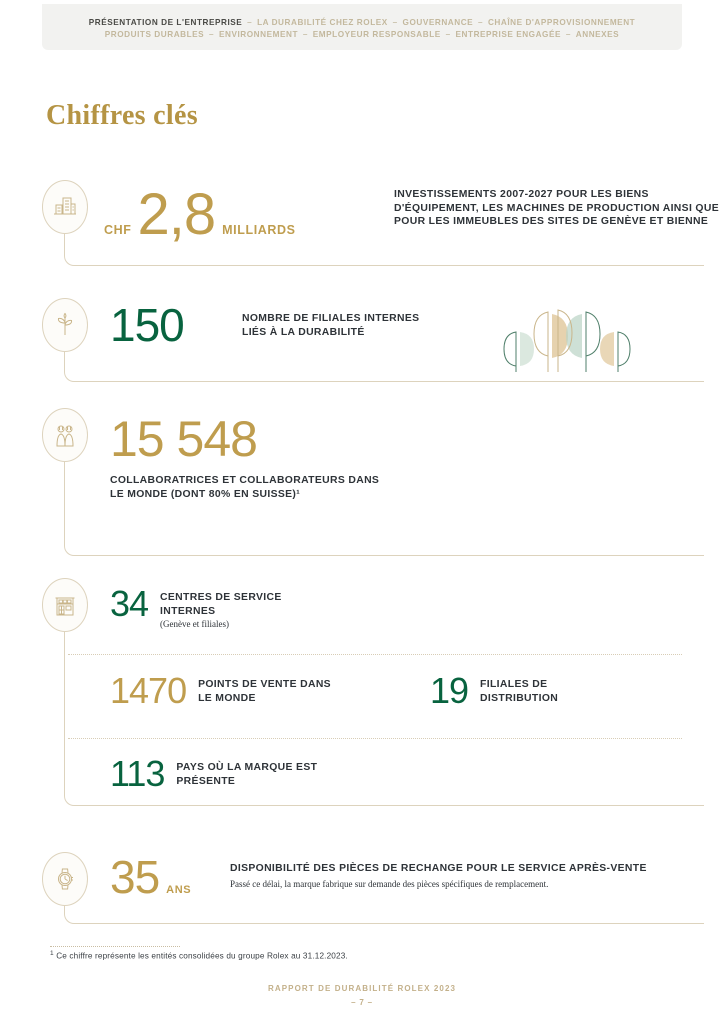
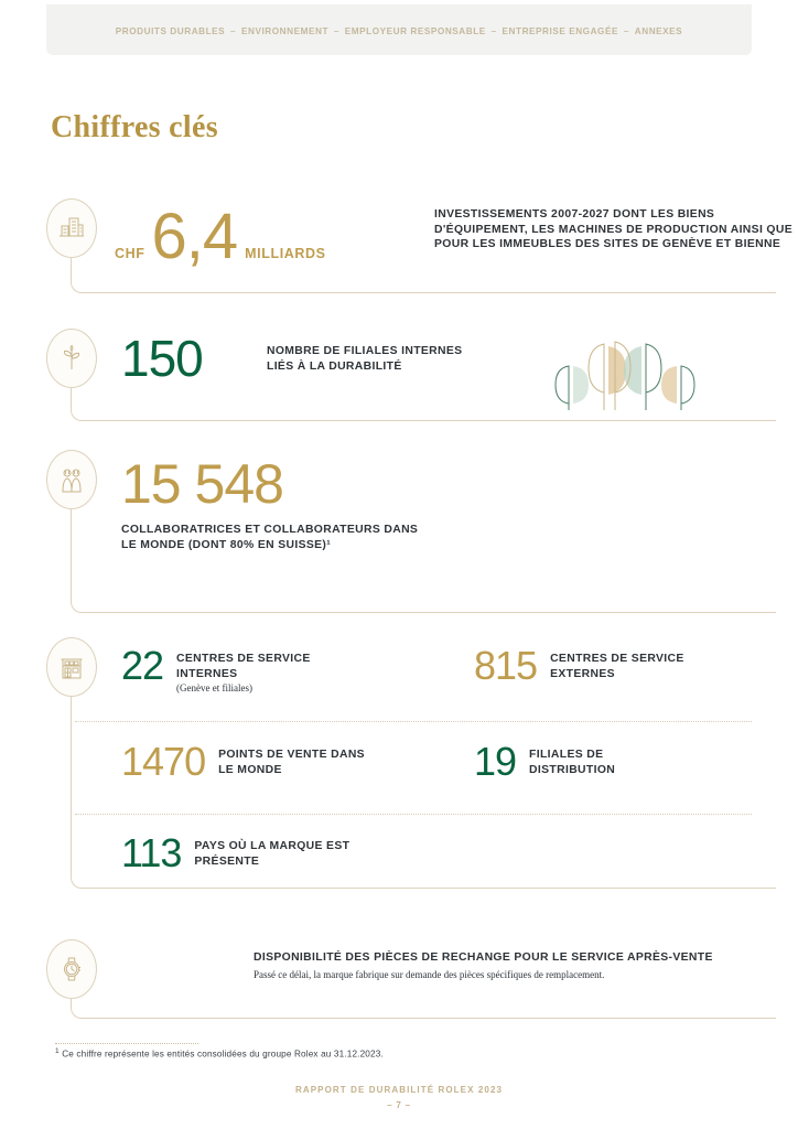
- PRÉSENTATION DE L'ENTREPRISE – LA DURABILITÉ CHEZ ROLEX – GOUVERNANCE – CHAÎNE D'APPROVISIONNEMENT
  PRODUITS DURABLES – ENVIRONNEMENT – EMPLOYEUR RESPONSABLE – ENTREPRISE ENGAGÉE – ANNEXES
  Chiffres clés
  CHF
- 2,8
+ 6,4
  MILLIARDS
- INVESTISSEMENTS 2007-2027 POUR LES BIENS D'ÉQUIPEMENT, LES MACHINES DE PRODUCTION AINSI QUE POUR LES IMMEUBLES DES SITES DE GENÈVE ET BIENNE
+ INVESTISSEMENTS 2007-2027 DONT LES BIENS D'ÉQUIPEMENT, LES MACHINES DE PRODUCTION AINSI QUE POUR LES IMMEUBLES DES SITES DE GENÈVE ET BIENNE
  150
  NOMBRE DE FILIALES INTERNES LIÉS À LA DURABILITÉ
  15 548
  COLLABORATRICES ET COLLABORATEURS DANS LE MONDE (DONT 80% EN SUISSE)¹
- 34
+ 22
  CENTRES DE SERVICE INTERNES
  (Genève et filiales)
+ 815
+ CENTRES DE SERVICE EXTERNES
  1470
  POINTS DE VENTE DANS LE MONDE
  19
  FILIALES DE DISTRIBUTION
  113
  PAYS OÙ LA MARQUE EST PRÉSENTE
- 35
- ANS
  DISPONIBILITÉ DES PIÈCES DE RECHANGE POUR LE SERVICE APRÈS-VENTE
  Passé ce délai, la marque fabrique sur demande des pièces spécifiques de remplacement.
  Ce chiffre représente les entités consolidées du groupe Rolex au 31.12.2023.
  RAPPORT DE DURABILITÉ ROLEX 2023
  – 7 –
